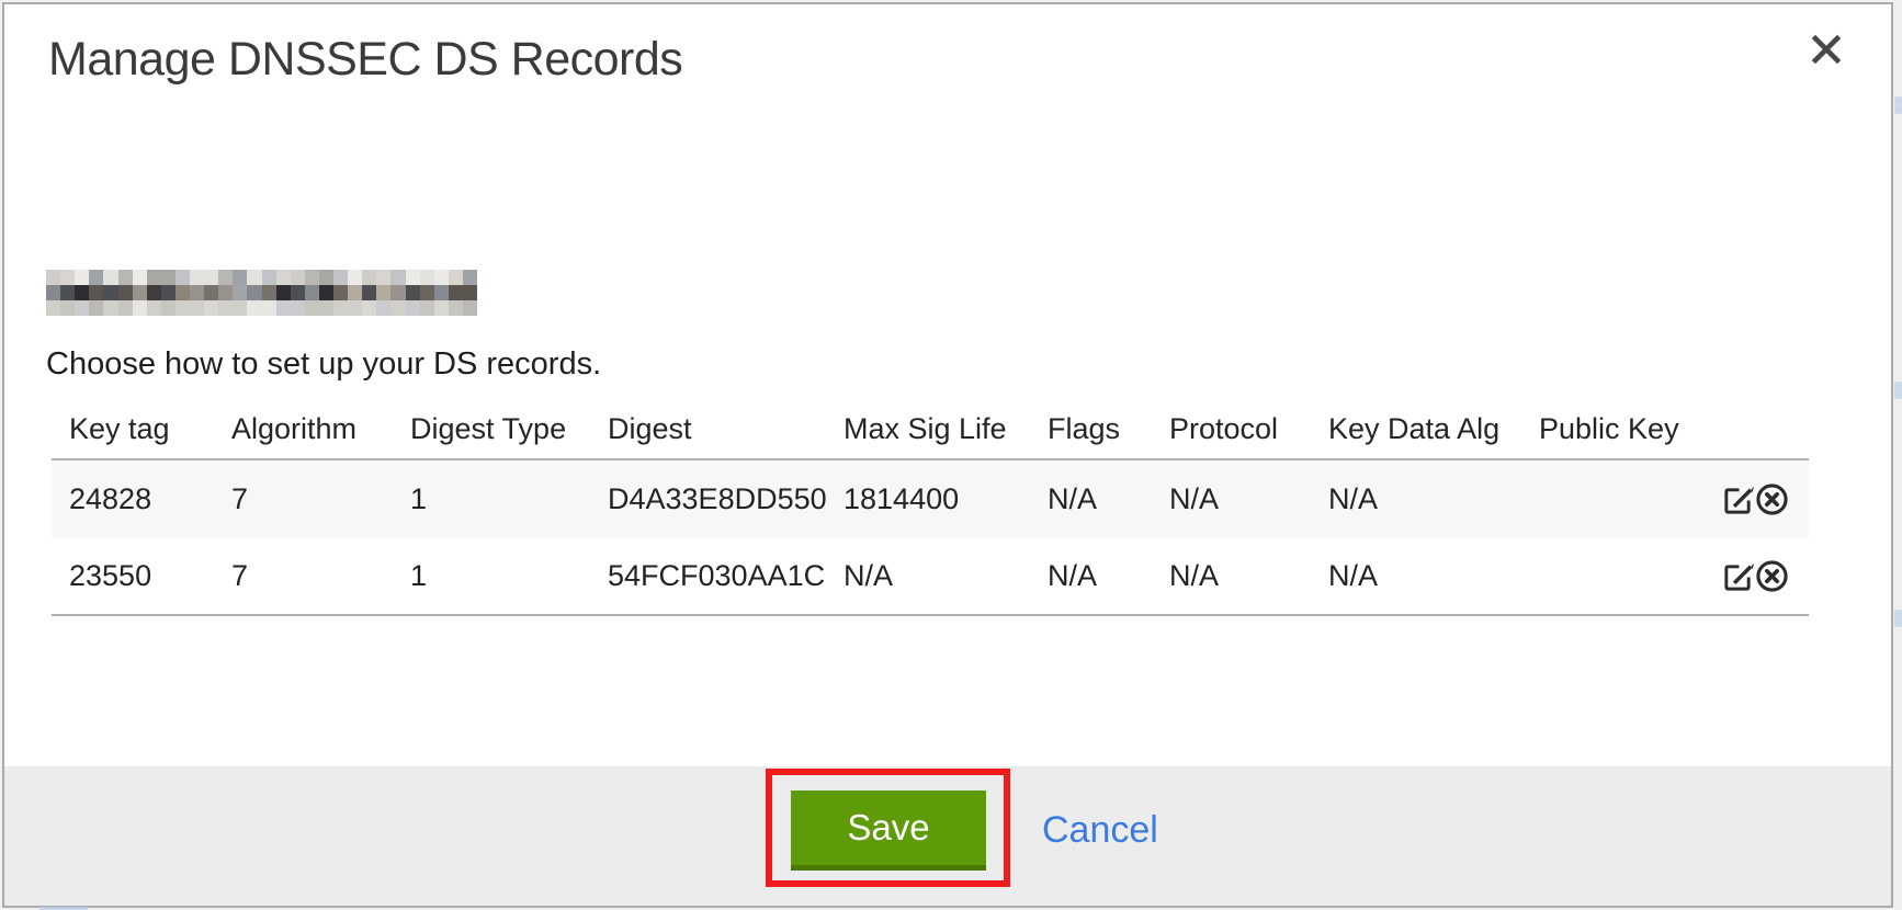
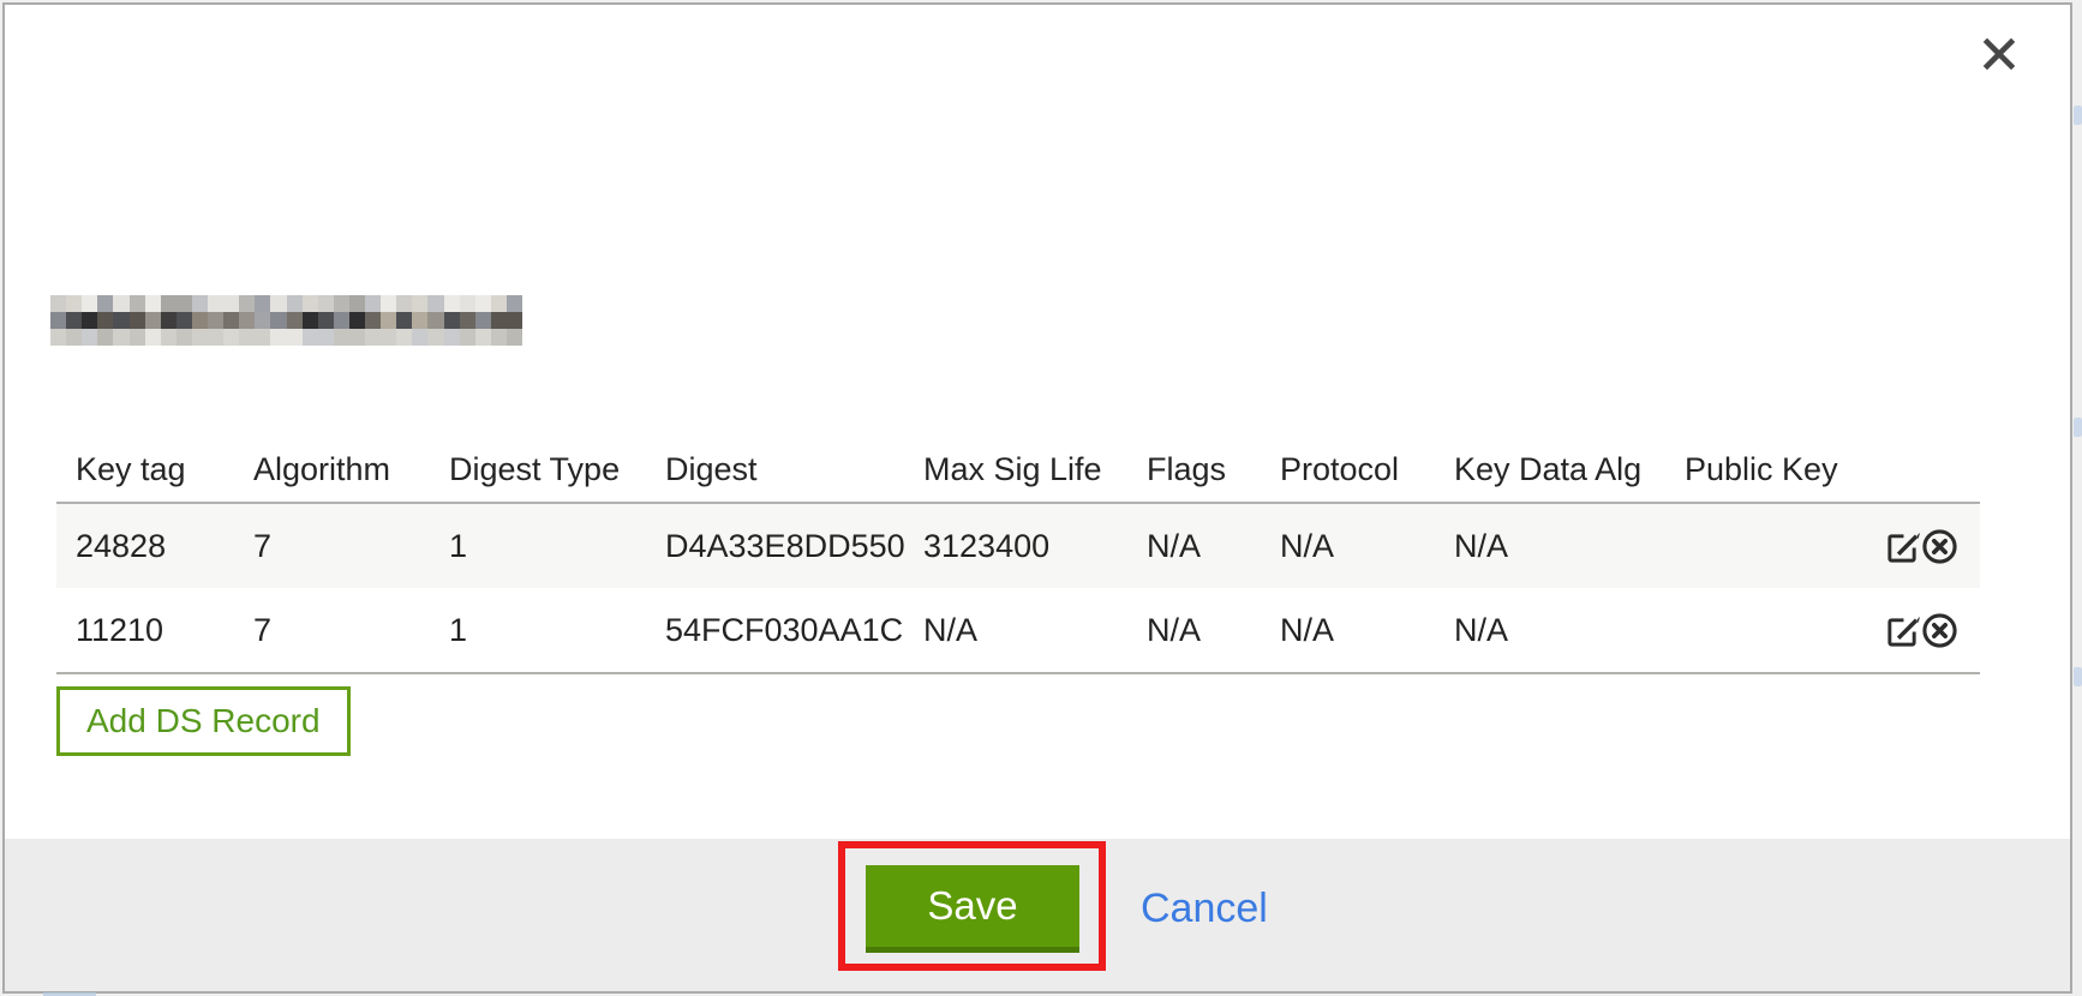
- Manage DNSSEC DS Records
- Choose how to set up your DS records.
  Key tag	Algorithm	Digest Type	Digest	Max Sig Life	Flags	Protocol	Key Data Alg	Public Key
- 24828	7	1	D4A33E8DD550	1814400	N/A	N/A	N/A
+ 24828	7	1	D4A33E8DD550	3123400	N/A	N/A	N/A
- 23550	7	1	54FCF030AA1C	N/A	N/A	N/A	N/A
+ 11210	7	1	54FCF030AA1C	N/A	N/A	N/A	N/A
+ Add DS Record
  Save
  Cancel
